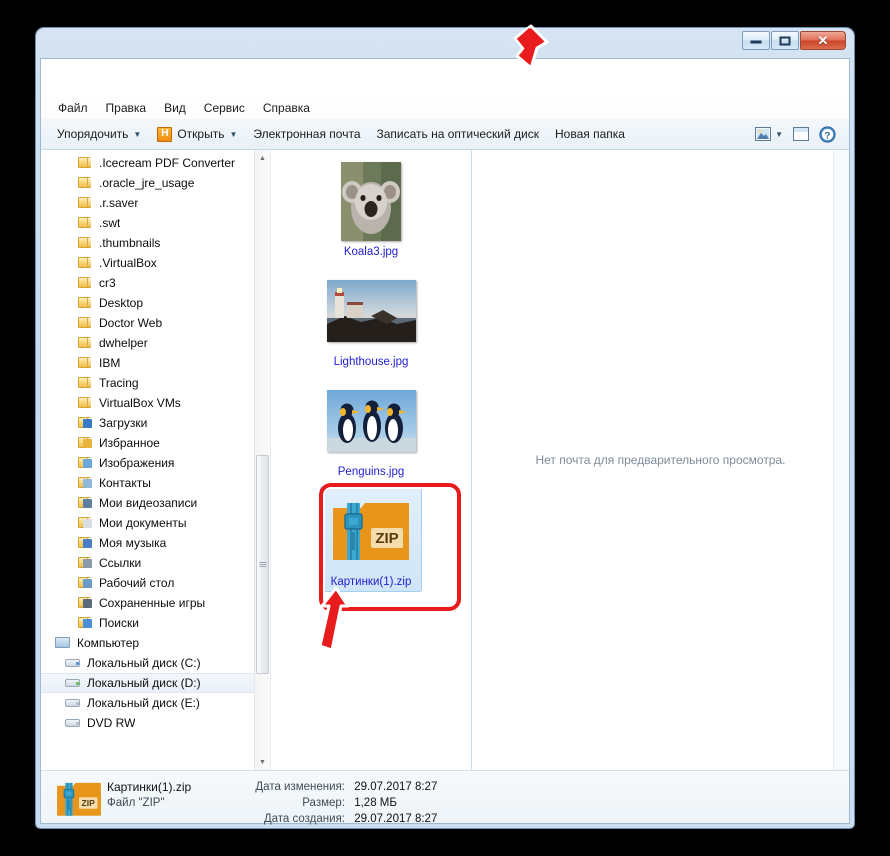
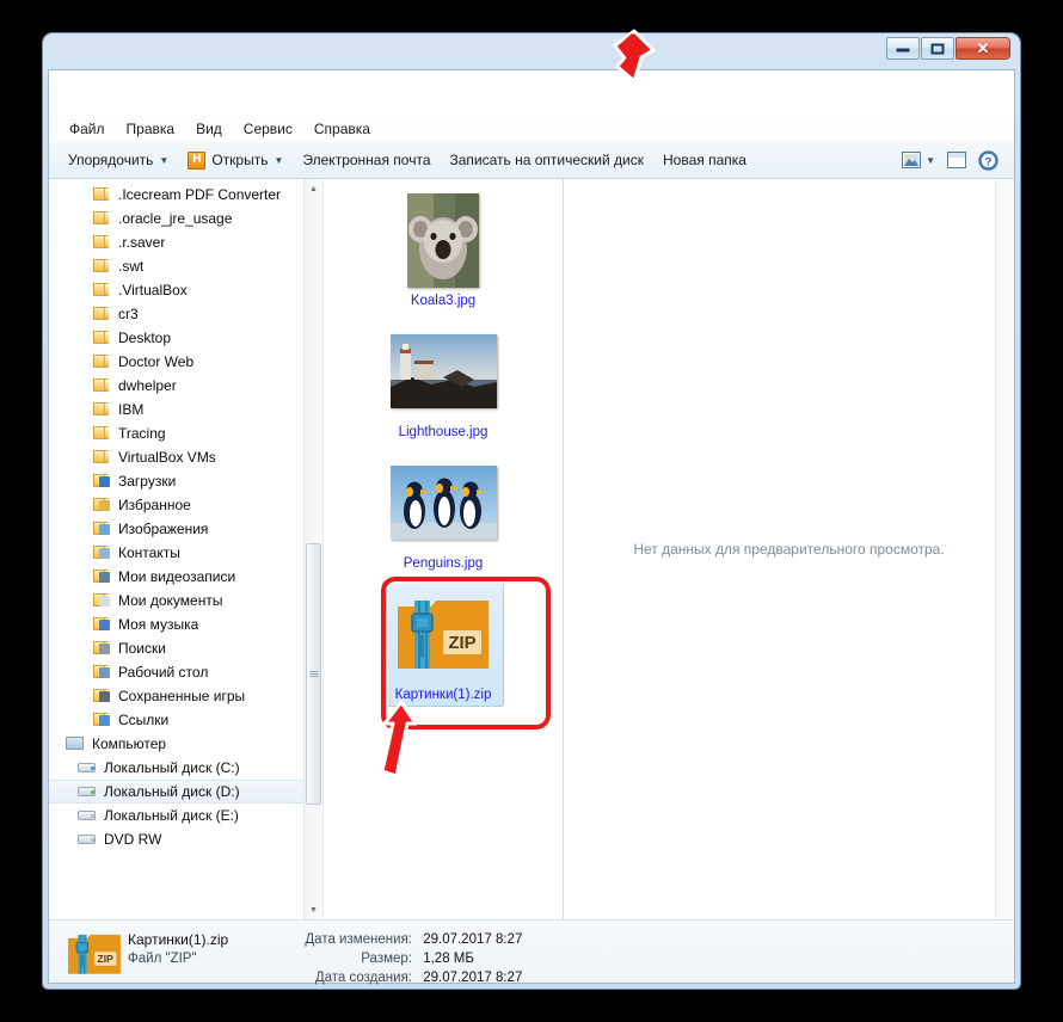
  ✕
  Файл
  Правка
  Вид
  Сервис
  Справка
  Упорядочить
  ▼
  H
  Открыть
  ▼
  Электронная почта
  Записать на оптический диск
  Новая папка
  ▼
  ?
  .Icecream PDF Converter
  .oracle_jre_usage
  .r.saver
  .swt
- .thumbnails
  .VirtualBox
  cr3
  Desktop
  Doctor Web
  dwhelper
  IBM
  Tracing
  VirtualBox VMs
  Загрузки
  Избранное
  Изображения
  Контакты
  Мои видеозаписи
  Мои документы
  Моя музыка
- Ссылки
+ Поиски
  Рабочий стол
  Сохраненные игры
- Поиски
+ Ссылки
  Компьютер
  Локальный диск (C:)
  Локальный диск (D:)
  Локальный диск (E:)
  DVD RW
  Koala3.jpg
  Lighthouse.jpg
  Penguins.jpg
  ZIP
  Картинки(1).zip
- Нет почта для предварительного просмотра.
+ Нет данных для предварительного просмотра.
  ZIP
  Картинки(1).zip
  Файл "ZIP"
  Дата изменения: 29.07.2017 8:27
  Размер: 1,28 МБ
  Дата создания: 29.07.2017 8:27
